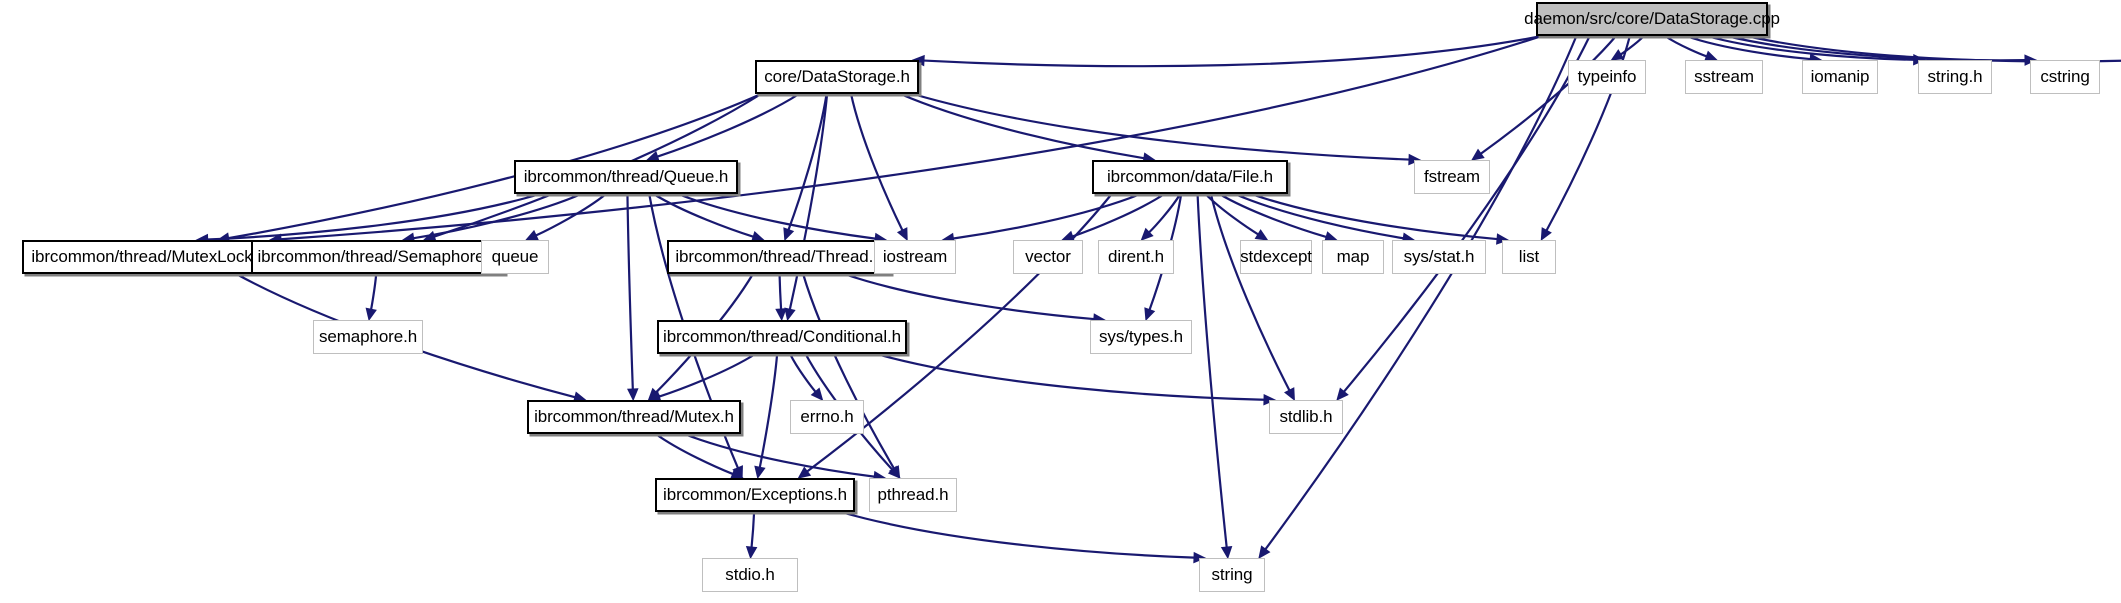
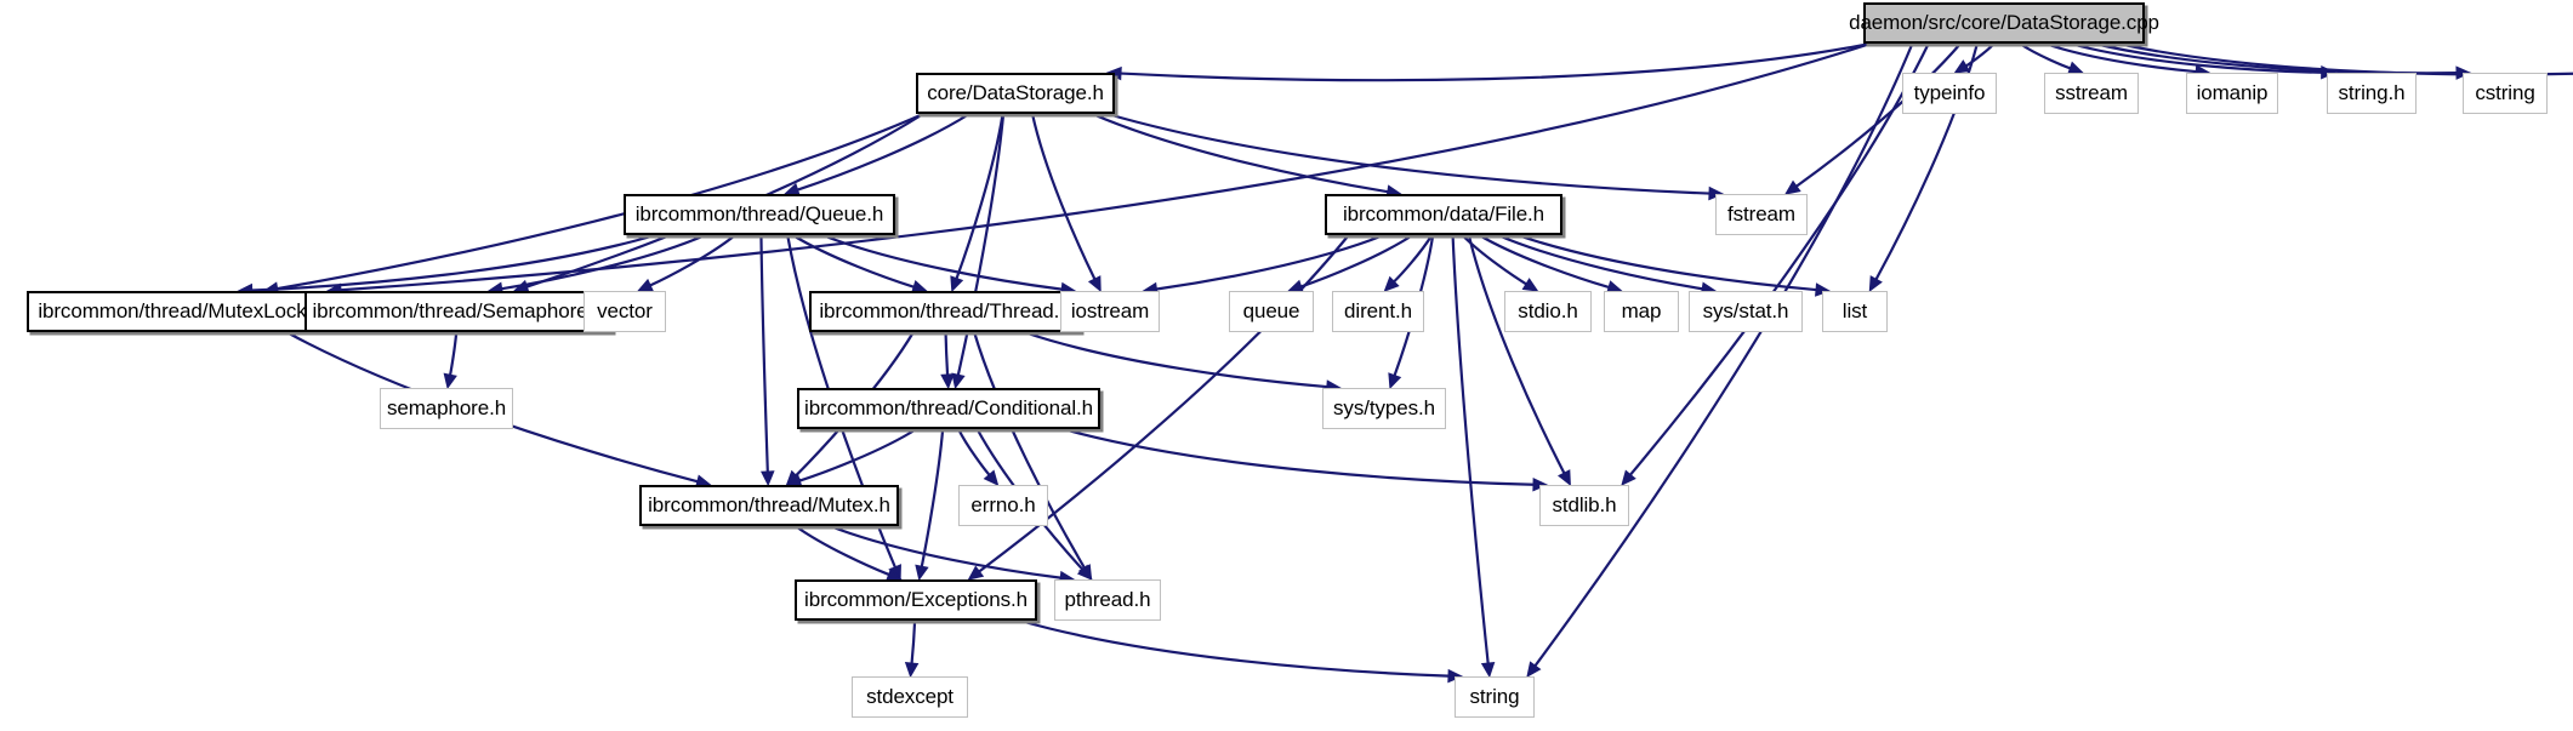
  daemon/src/core/DataStorage.cpp
  core/DataStorage.h
  typeinfo
  sstream
  iomanip
  string.h
  cstring
  ibrcommon/thread/Queue.h
  ibrcommon/data/File.h
  fstream
  ibrcommon/thread/MutexLock
  ibrcommon/thread/Semaphore
- queue
+ vector
  ibrcommon/thread/Thread.
  iostream
- vector
+ queue
  dirent.h
- stdexcept
+ stdio.h
  map
  sys/stat.h
  list
  semaphore.h
  ibrcommon/thread/Conditional.h
  sys/types.h
  ibrcommon/thread/Mutex.h
  errno.h
  stdlib.h
  ibrcommon/Exceptions.h
  pthread.h
- stdio.h
+ stdexcept
  string
